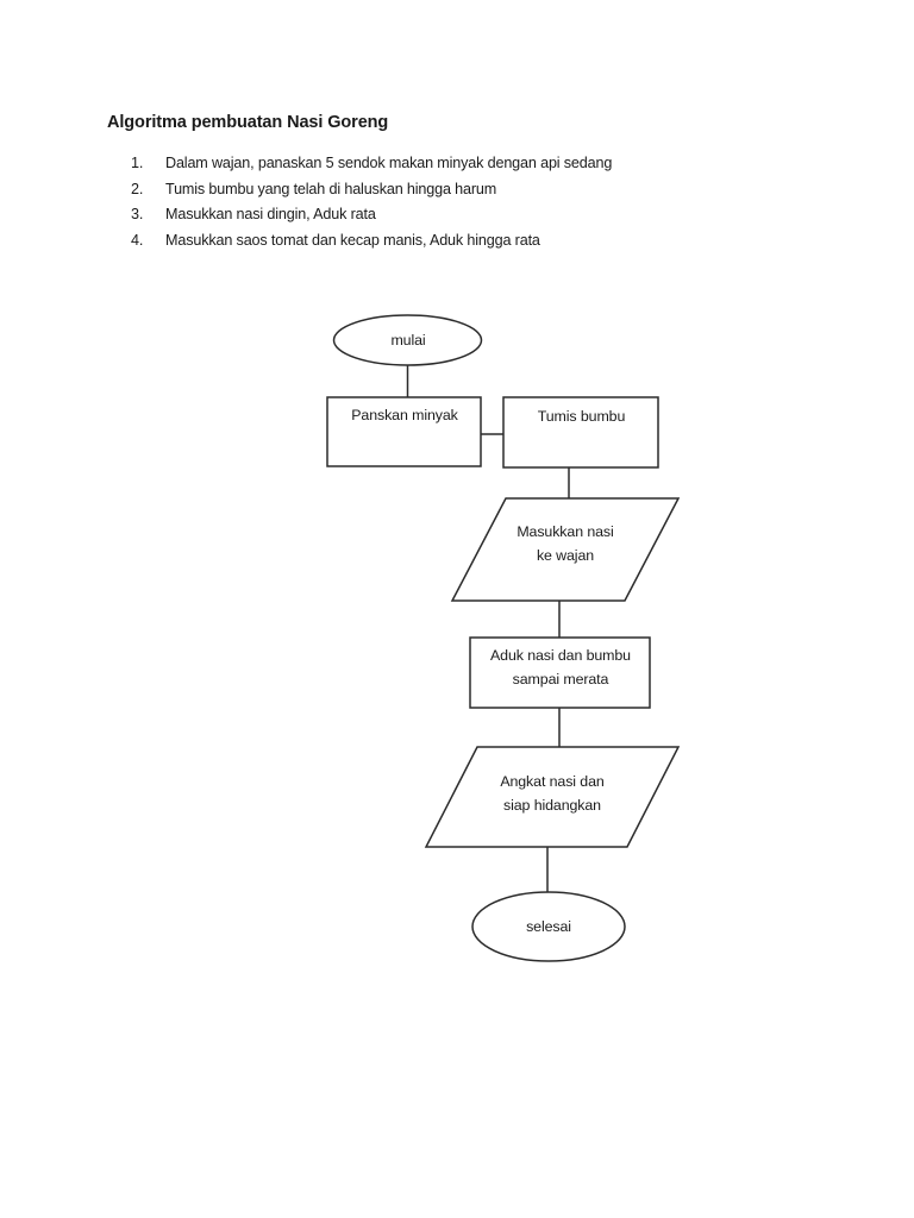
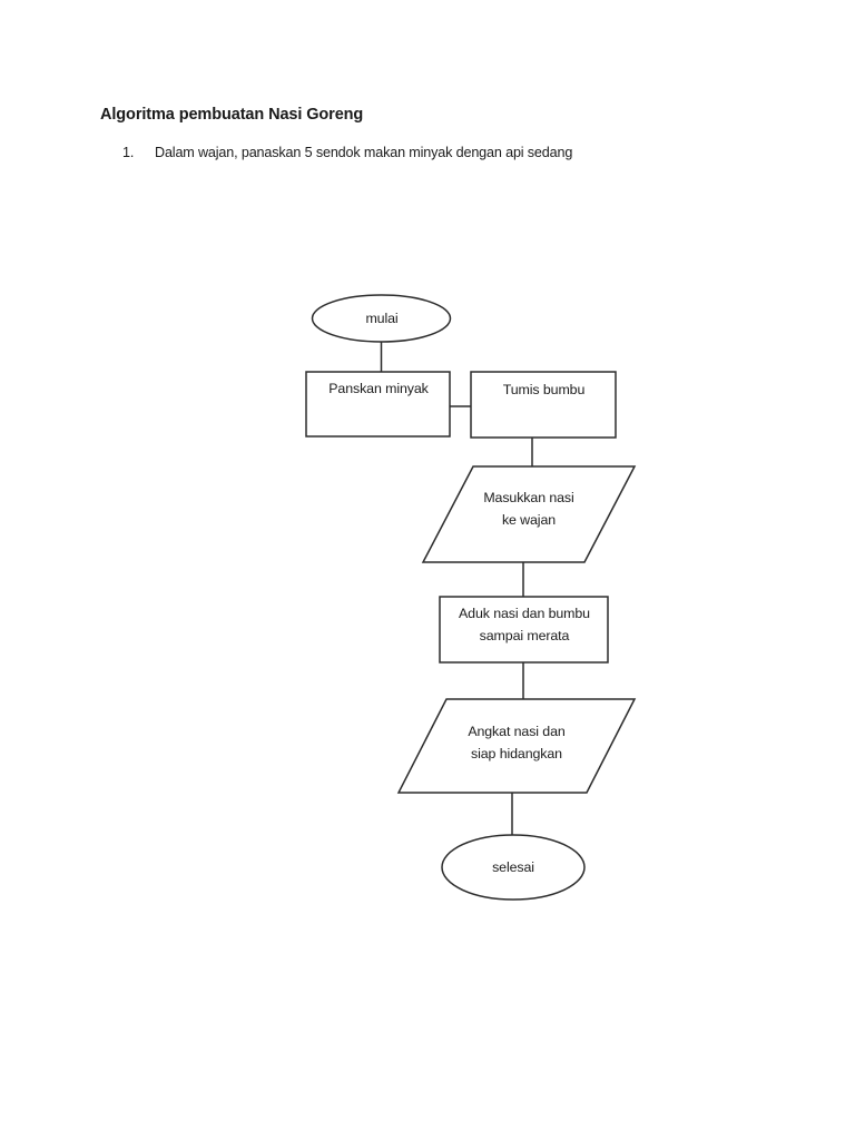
  Algoritma pembuatan Nasi Goreng
  1.
  Dalam wajan, panaskan 5 sendok makan minyak dengan api sedang
- 2.
- Tumis bumbu yang telah di haluskan hingga harum
- 3.
- Masukkan nasi dingin, Aduk rata
- 4.
- Masukkan saos tomat dan kecap manis, Aduk hingga rata
  mulai
  Panskan minyak
  Tumis bumbu
  Masukkan nasi
  ke wajan
  Aduk nasi dan bumbu
  sampai merata
  Angkat nasi dan
  siap hidangkan
  selesai
